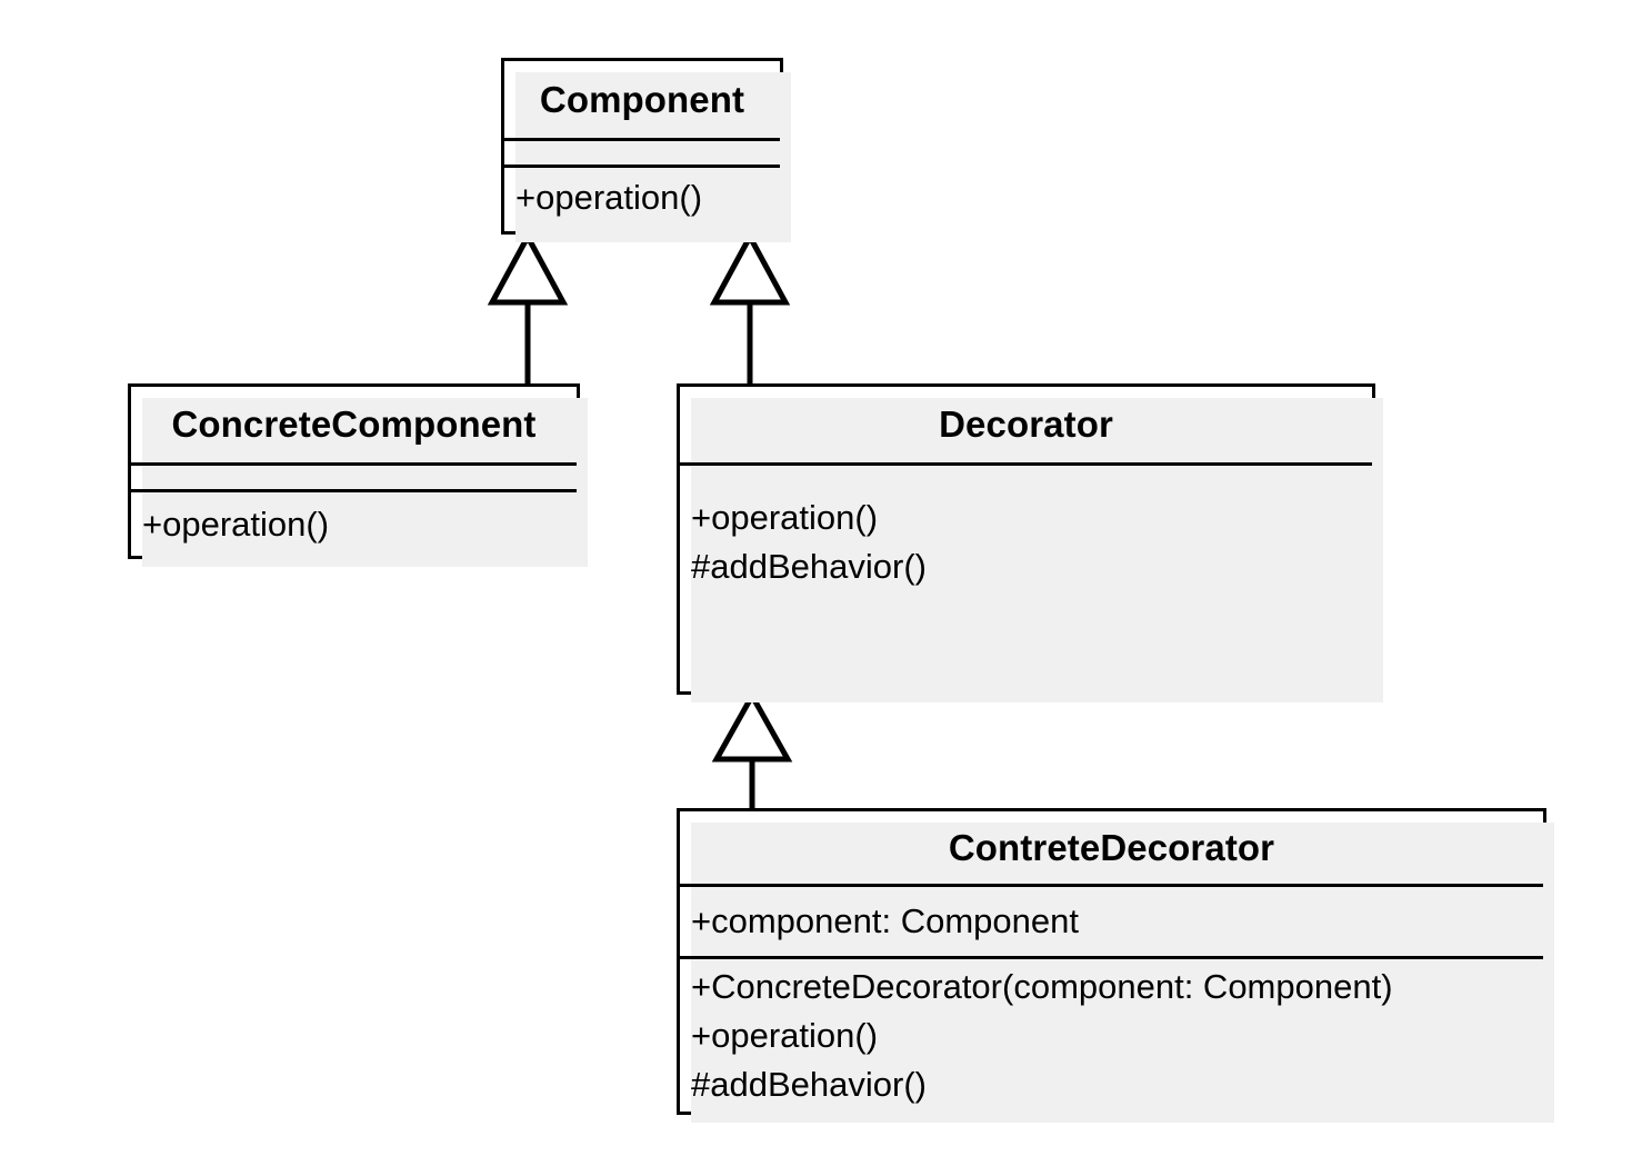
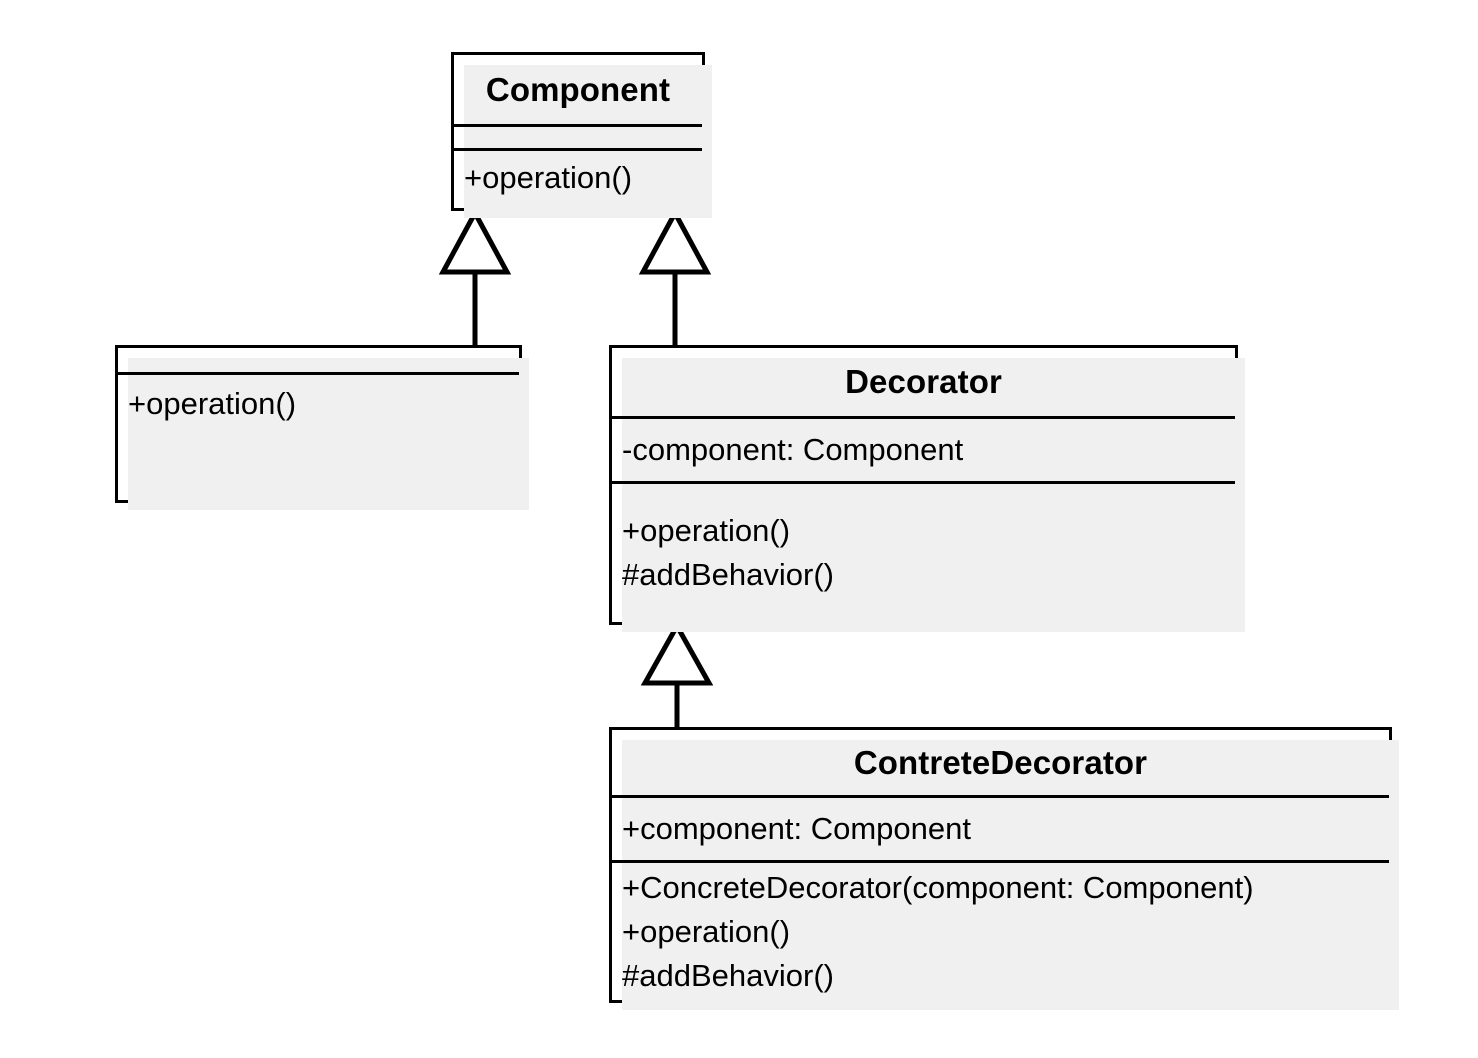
  Component
  +operation()
- ConcreteComponent
  +operation()
  Decorator
+ -component: Component
  +operation()
  #addBehavior()
  ContreteDecorator
  +component: Component
  +ConcreteDecorator(component: Component)
  +operation()
  #addBehavior()
